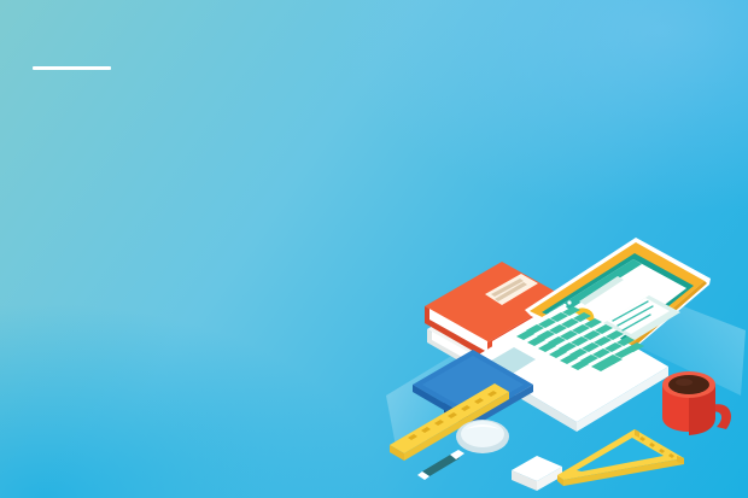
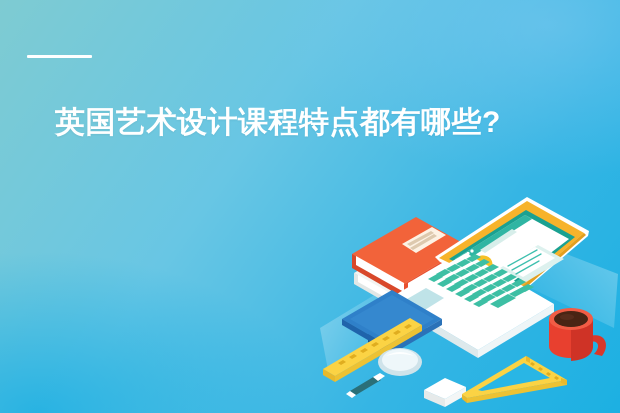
+ 英国艺术设计课程特点都有哪些?
